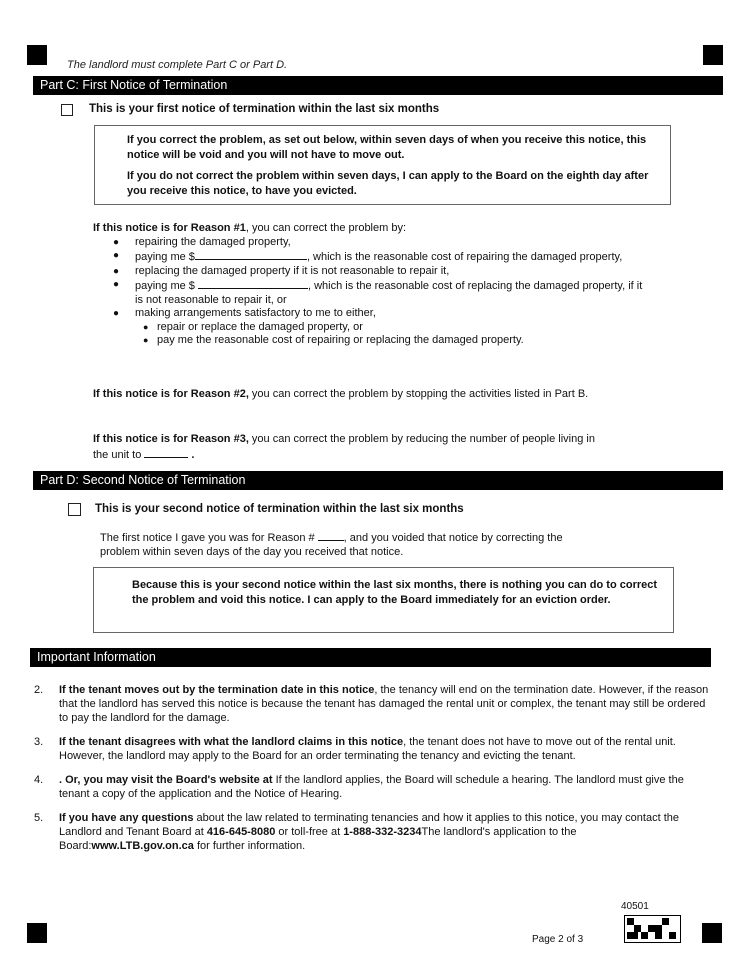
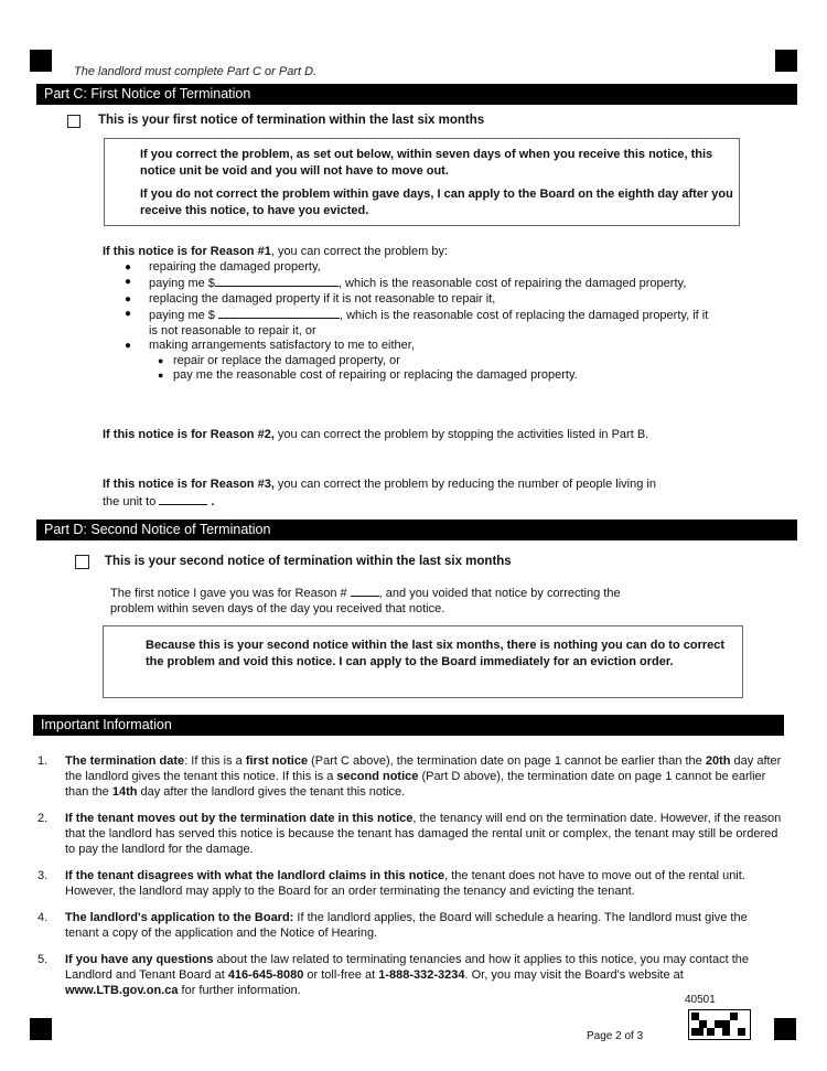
  The landlord must complete Part C or Part D.
  Part C: First Notice of Termination
  This is your first notice of termination within the last six months
- If you correct the problem, as set out below, within seven days of when you receive this notice, this notice will be void and you will not have to move out.
+ If you correct the problem, as set out below, within seven days of when you receive this notice, this notice unit be void and you will not have to move out.
- If you do not correct the problem within seven days, I can apply to the Board on the eighth day after you receive this notice, to have you evicted.
+ If you do not correct the problem within gave days, I can apply to the Board on the eighth day after you receive this notice, to have you evicted.
  If this notice is for Reason #1, you can correct the problem by:
  ●
  repairing the damaged property,
  ●
  paying me $ , which is the reasonable cost of repairing the damaged property,
  ●
  replacing the damaged property if it is not reasonable to repair it,
  ●
  paying me $ , which is the reasonable cost of replacing the damaged property, if it is not reasonable to repair it, or
  ●
  making arrangements satisfactory to me to either,
  ●
  repair or replace the damaged property, or
  ●
  pay me the reasonable cost of repairing or replacing the damaged property.
  If this notice is for Reason #2, you can correct the problem by stopping the activities listed in Part B.
  If this notice is for Reason #3, you can correct the problem by reducing the number of people living in the unit to .
  Part D: Second Notice of Termination
  This is your second notice of termination within the last six months
  The first notice I gave you was for Reason # , and you voided that notice by correcting the problem within seven days of the day you received that notice.
  Because this is your second notice within the last six months, there is nothing you can do to correct the problem and void this notice. I can apply to the Board immediately for an eviction order.
  Important Information
+ 1.
+ The termination date: If this is a first notice (Part C above), the termination date on page 1 cannot be earlier than the 20th day after the landlord gives the tenant this notice. If this is a second notice (Part D above), the termination date on page 1 cannot be earlier than the 14th day after the landlord gives the tenant this notice.
  2.
  If the tenant moves out by the termination date in this notice, the tenancy will end on the termination date. However, if the reason that the landlord has served this notice is because the tenant has damaged the rental unit or complex, the tenant may still be ordered to pay the landlord for the damage.
  3.
  If the tenant disagrees with what the landlord claims in this notice, the tenant does not have to move out of the rental unit. However, the landlord may apply to the Board for an order terminating the tenancy and evicting the tenant.
  4.
- . Or, you may visit the Board's website at If the landlord applies, the Board will schedule a hearing. The landlord must give the tenant a copy of the application and the Notice of Hearing.
+ The landlord's application to the Board: If the landlord applies, the Board will schedule a hearing. The landlord must give the tenant a copy of the application and the Notice of Hearing.
  5.
- If you have any questions about the law related to terminating tenancies and how it applies to this notice, you may contact the Landlord and Tenant Board at 416-645-8080 or toll-free at 1-888-332-3234The landlord's application to the Board:www.LTB.gov.on.ca for further information.
+ If you have any questions about the law related to terminating tenancies and how it applies to this notice, you may contact the Landlord and Tenant Board at 416-645-8080 or toll-free at 1-888-332-3234. Or, you may visit the Board's website at www.LTB.gov.on.ca for further information.
  40501
  Page 2 of 3
